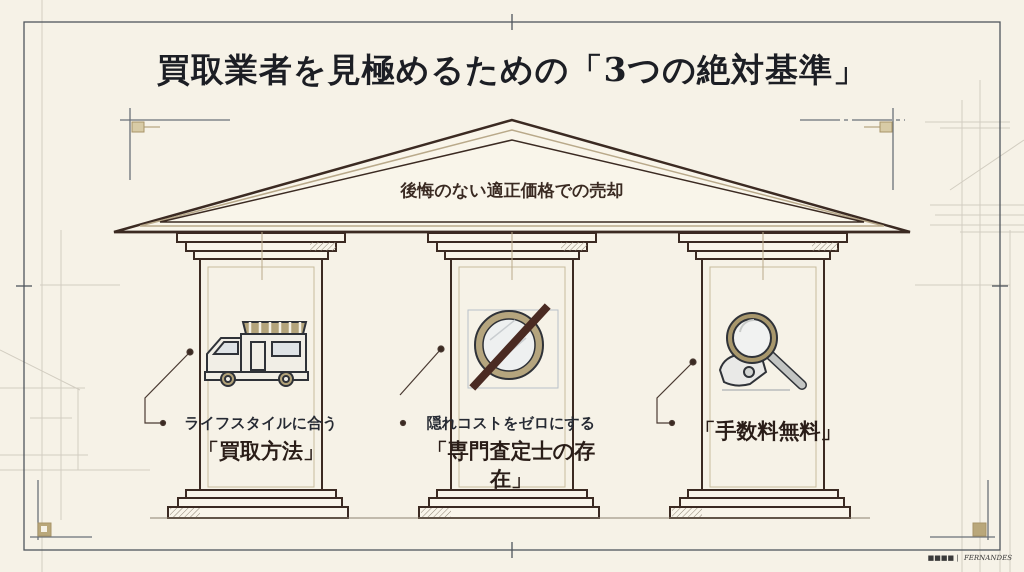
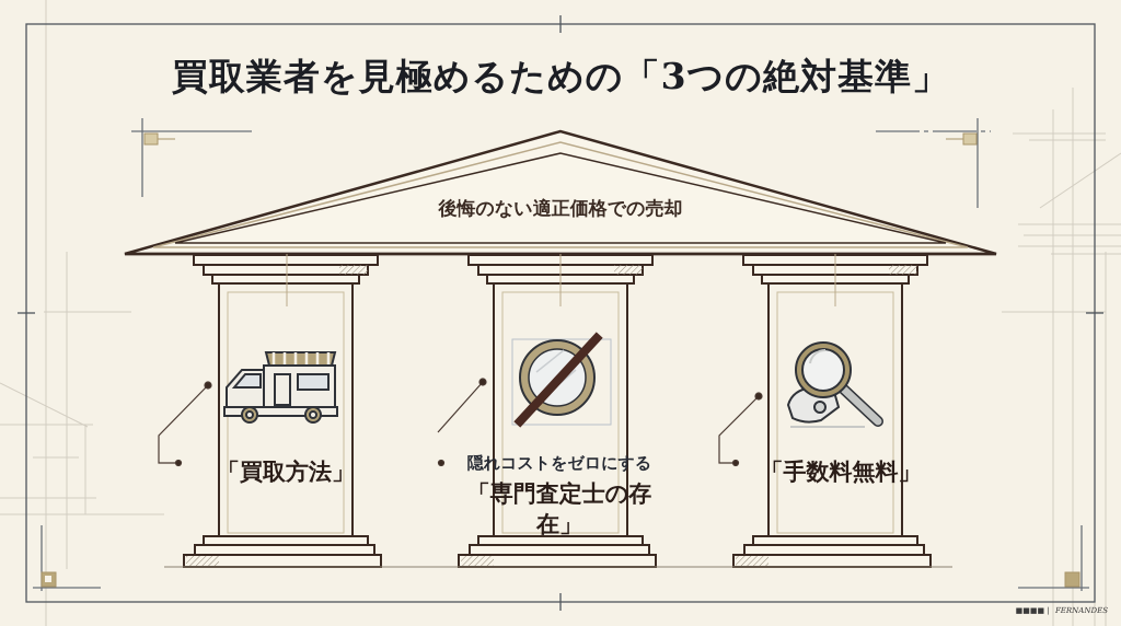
  買取業者を見極めるための「3つの絶対基準」
  後悔のない適正価格での売却
- ライフスタイルに合う
  「買取方法」
  隠れコストをゼロにする
  「専門査定士の存在」
  「手数料無料」
  ■■■■ | FERNANDES
